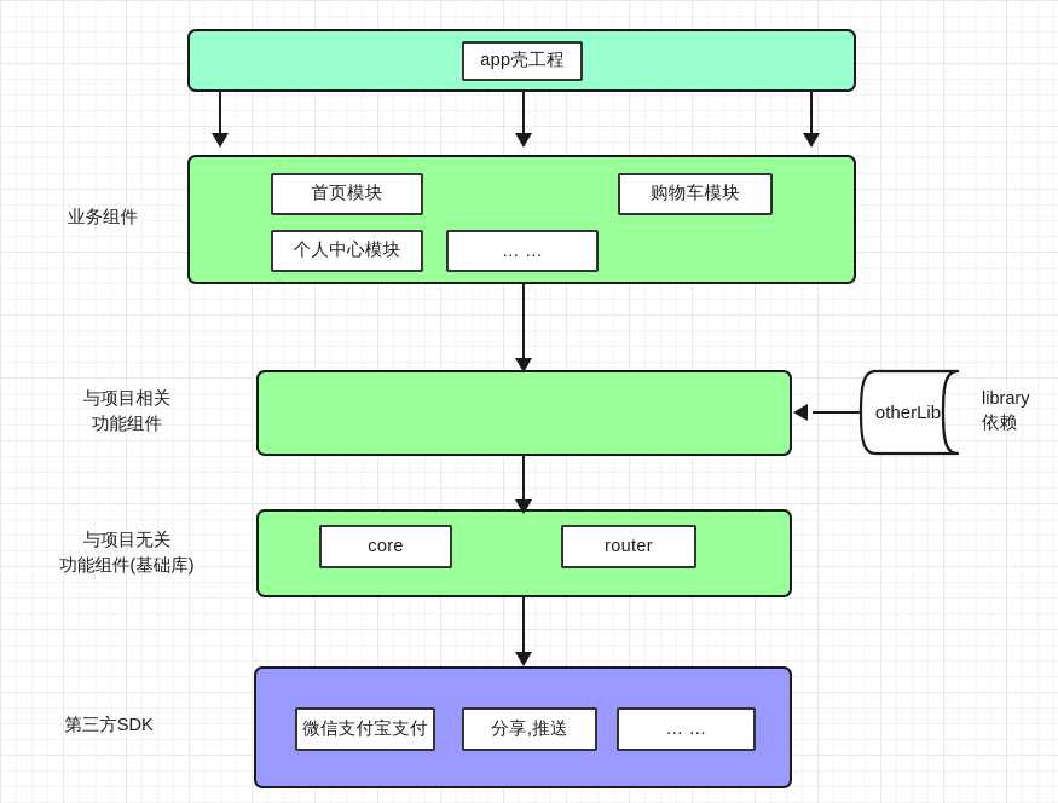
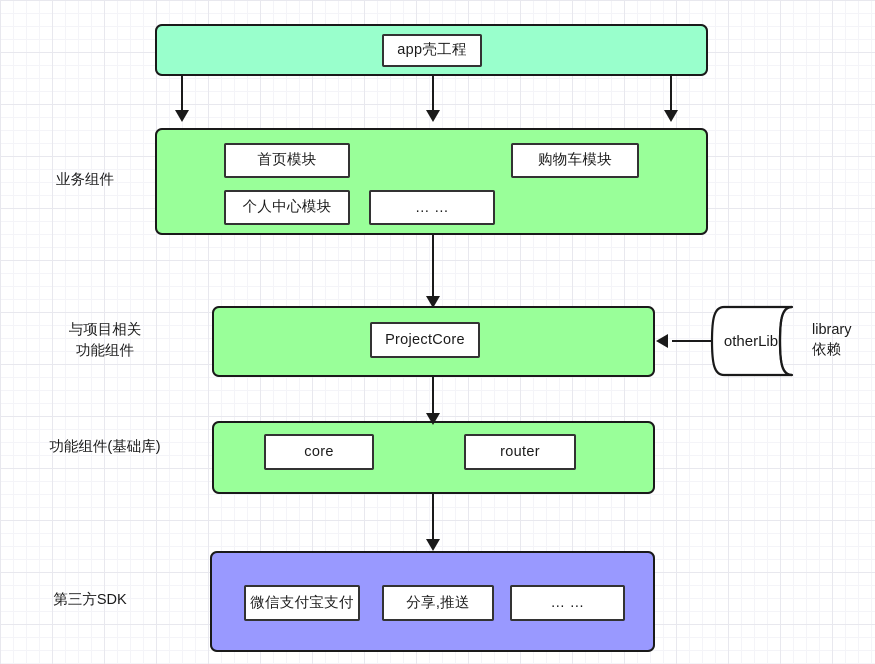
  app壳工程
  业务组件
  首页模块
  购物车模块
  个人中心模块
  … …
  与项目相关
  功能组件
+ ProjectCore
  otherLib
  library
  依赖
- 与项目无关
  功能组件(基础库)
  core
  router
  第三方SDK
  微信支付宝支付
  分享,推送
  … …
